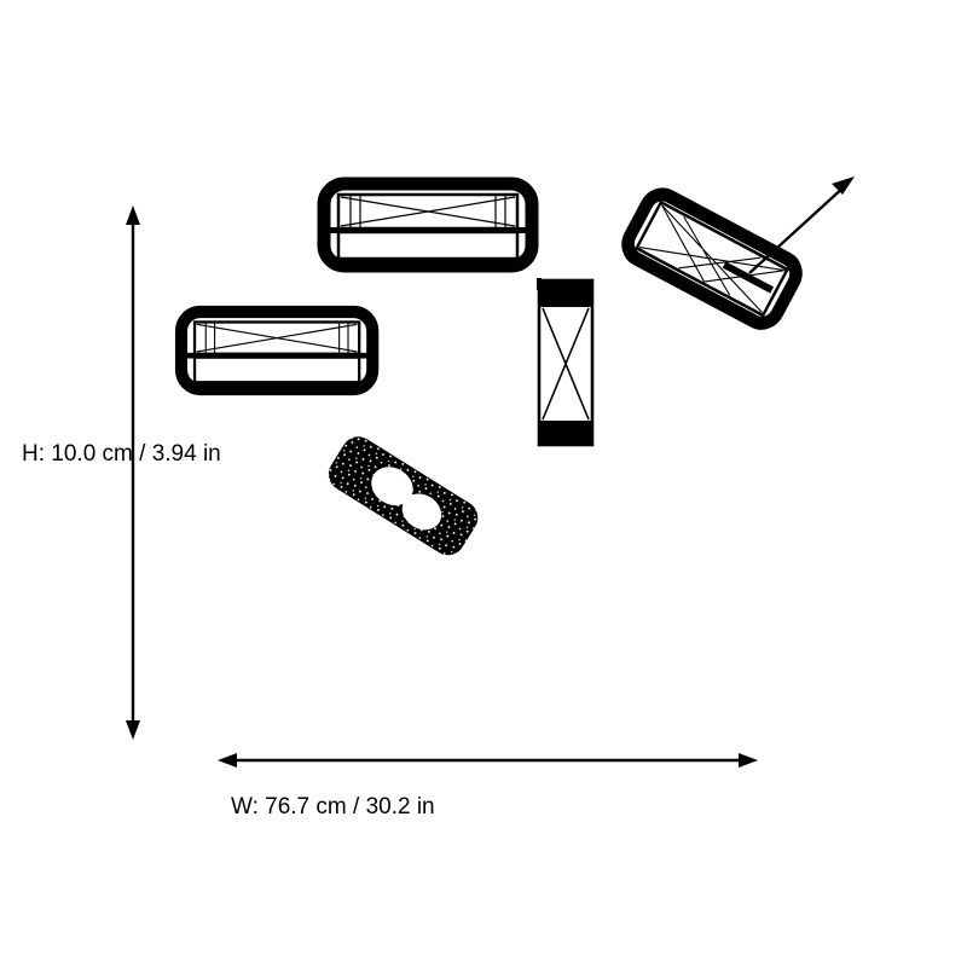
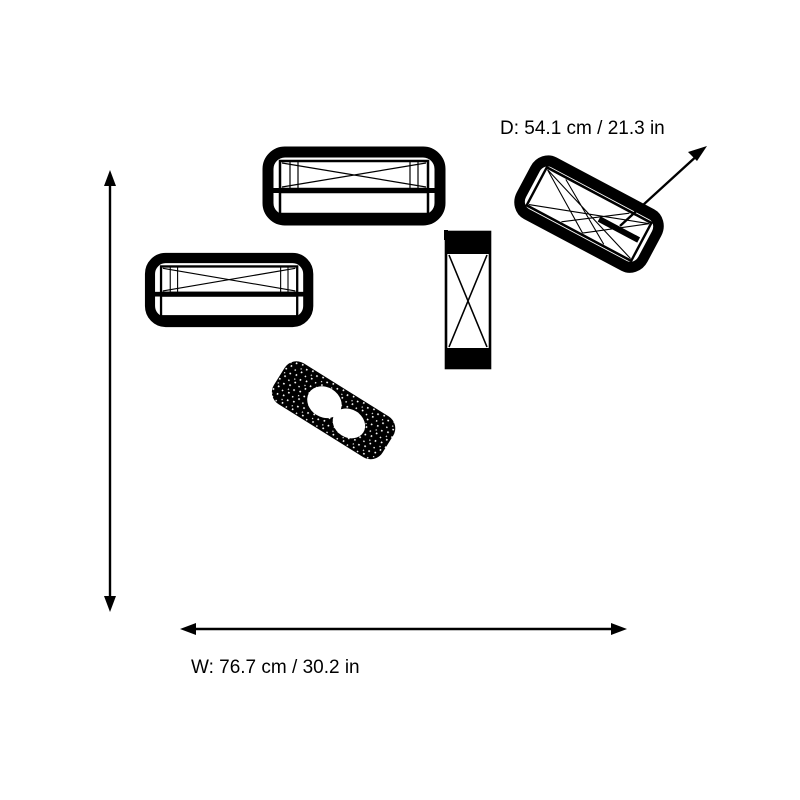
- H: 10.0 cm / 3.94 in
  W: 76.7 cm / 30.2 in
+ D: 54.1 cm / 21.3 in
